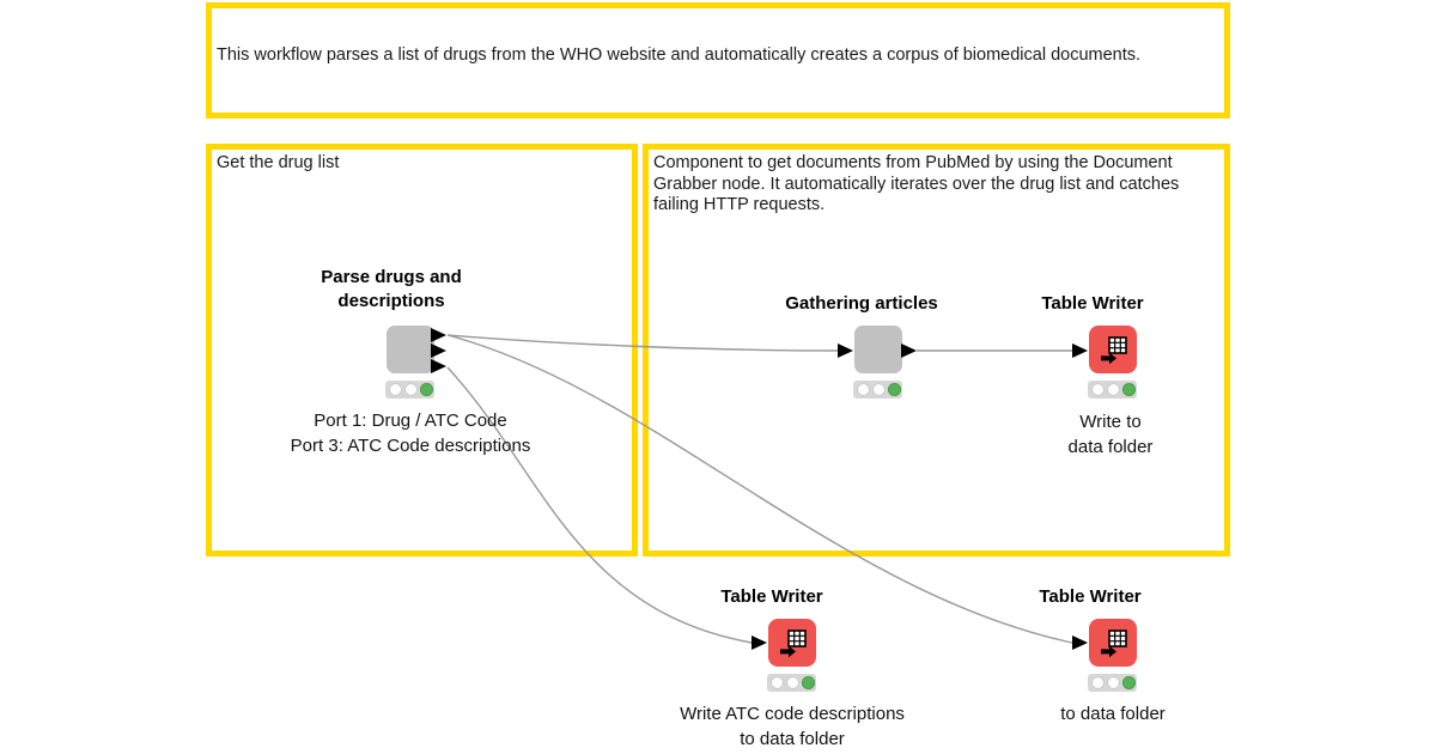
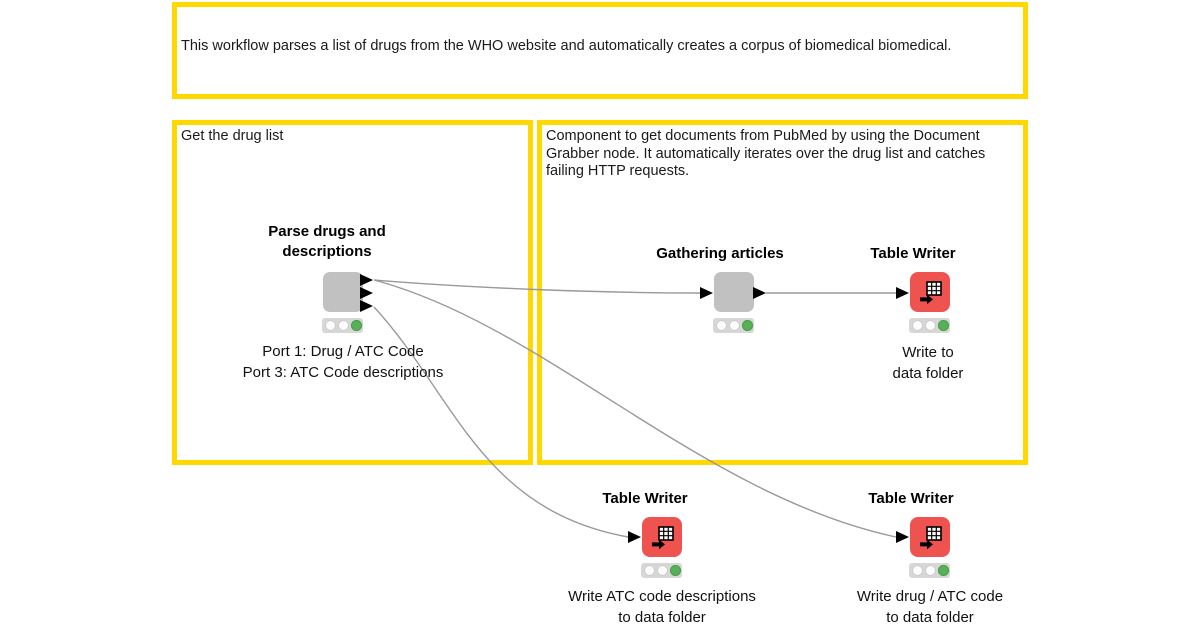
- This workflow parses a list of drugs from the WHO website and automatically creates a corpus of biomedical documents.
+ This workflow parses a list of drugs from the WHO website and automatically creates a corpus of biomedical biomedical.
  Get the drug list
  Component to get documents from PubMed by using the Document Grabber node. It automatically iterates over the drug list and catches failing HTTP requests.
  Parse drugs and descriptions
  Port 1: Drug / ATC Code
  Port 3: ATC Code descriptions
  Gathering articles
  Table Writer
  Write to
  data folder
  Table Writer
  Write ATC code descriptions
  to data folder
  Table Writer
+ Write drug / ATC code
  to data folder
